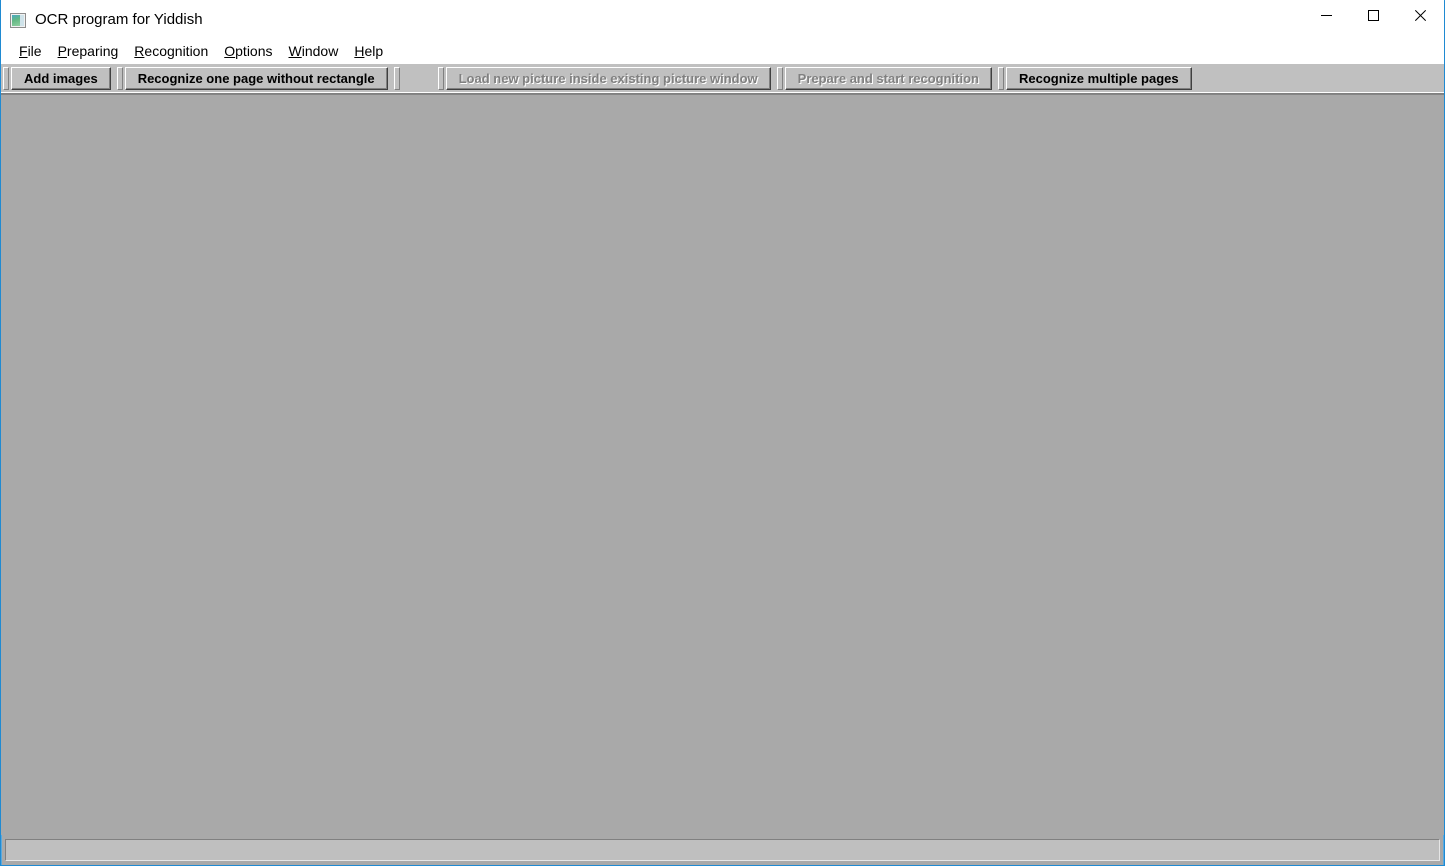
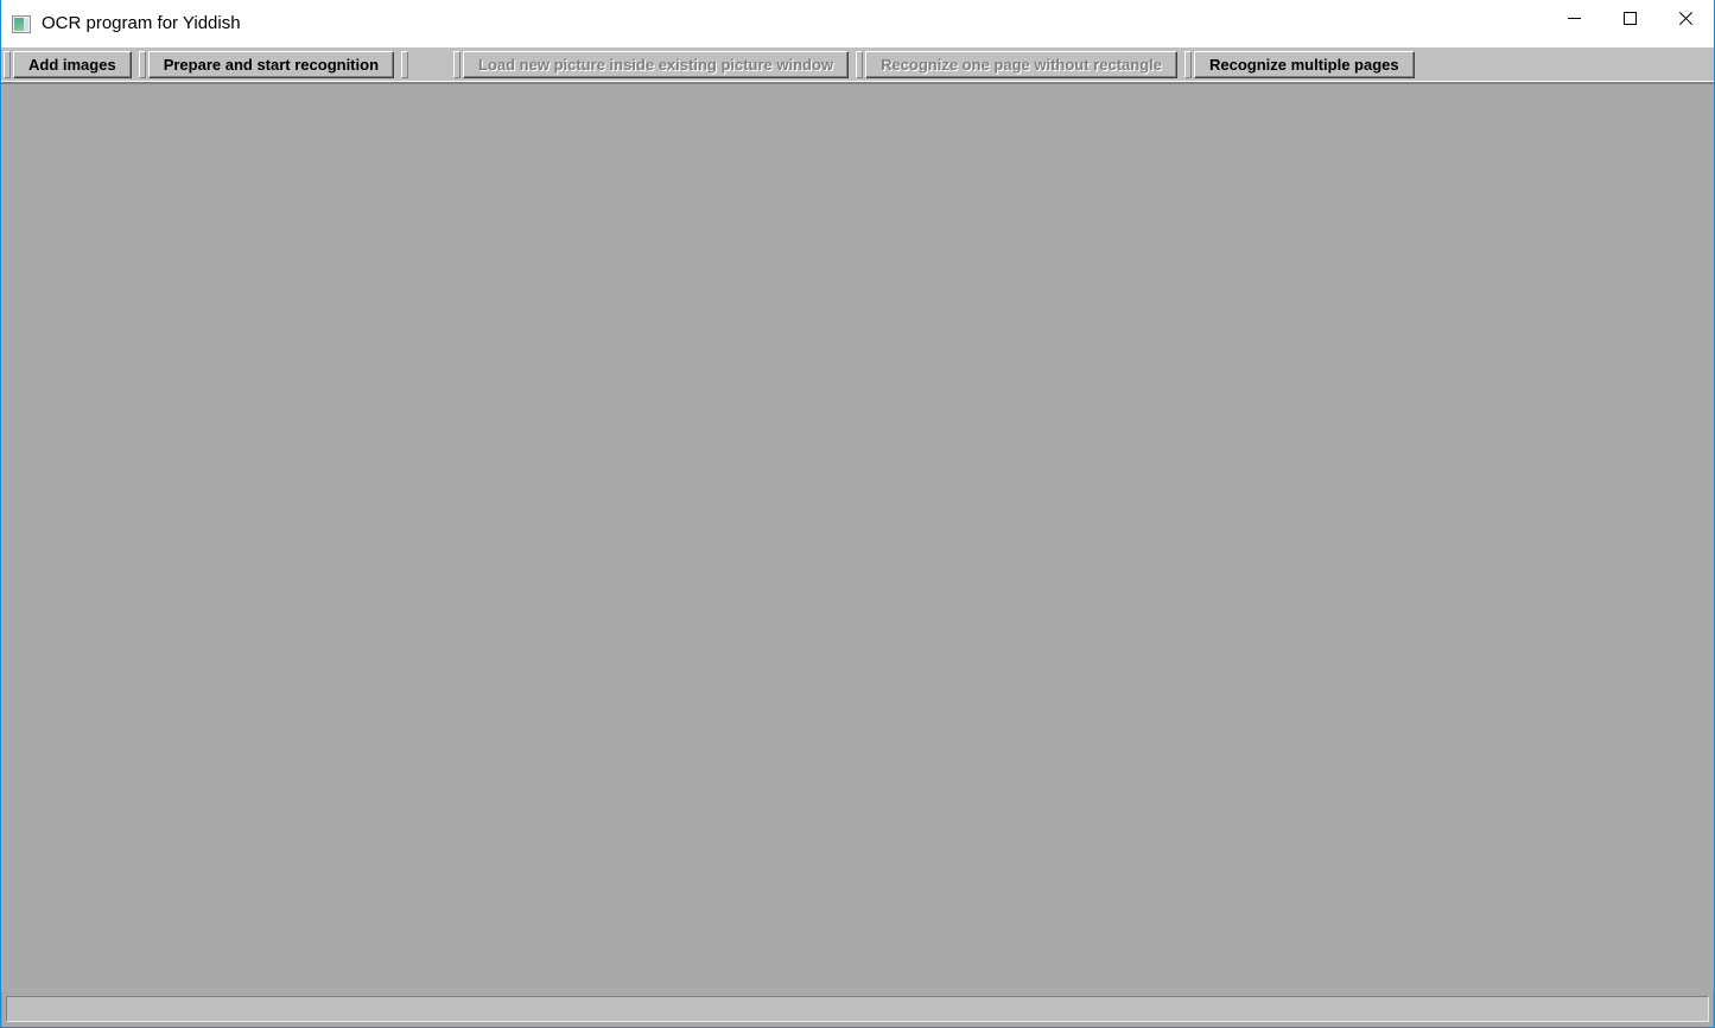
  OCR program for Yiddish
- File
- Preparing
- Recognition
- Options
- Window
- Help
  Add images
- Recognize one page without rectangle
+ Prepare and start recognition
  Load new picture inside existing picture window
- Prepare and start recognition
+ Recognize one page without rectangle
  Recognize multiple pages
